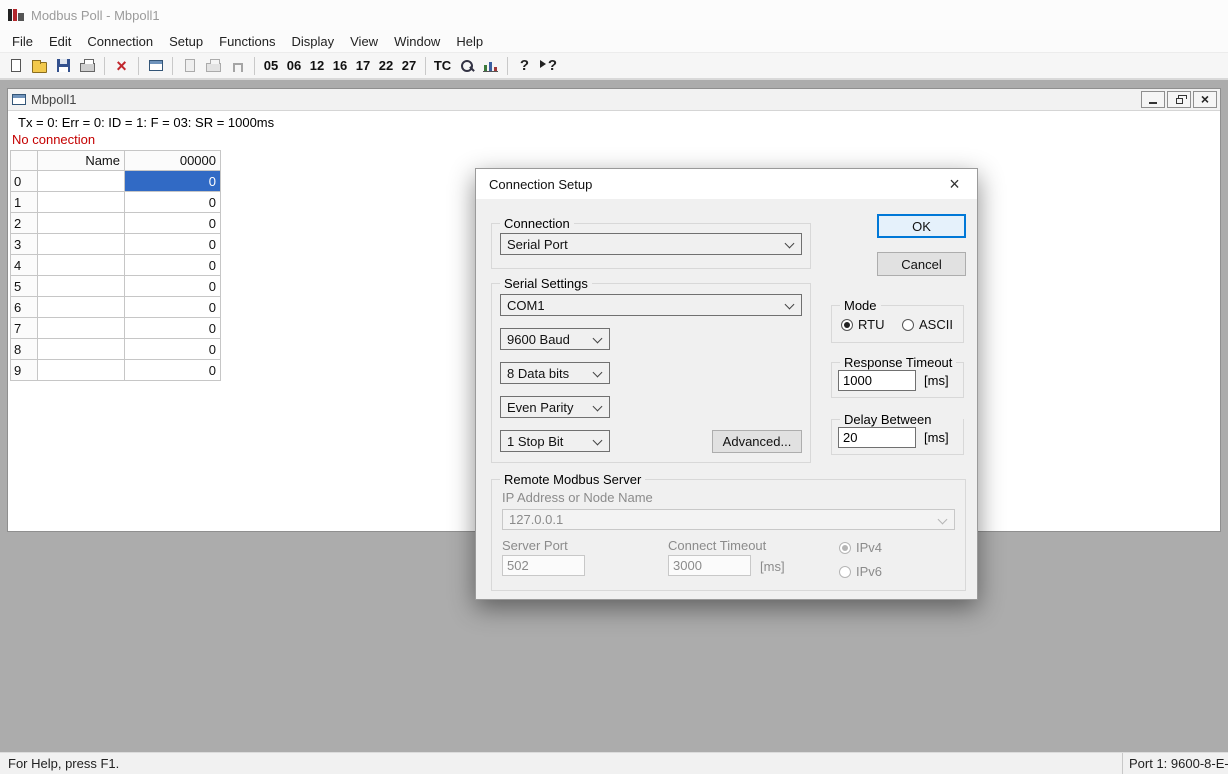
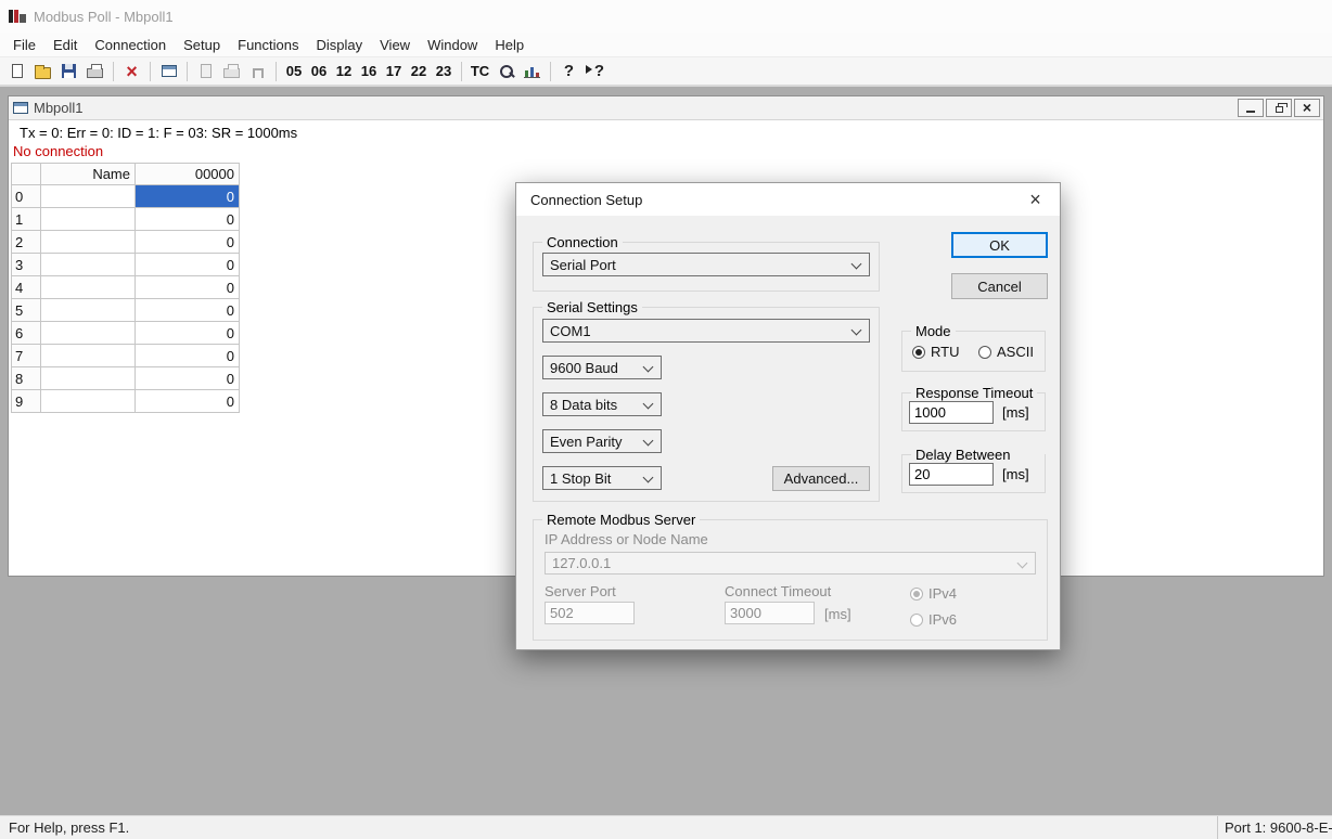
  Modbus Poll - Mbpoll1
  File
  Edit
  Connection
  Setup
  Functions
  Display
  View
  Window
  Help
  05
  06
  12
  16
  17
  22
- 27
+ 23
  TC
  Mbpoll1
  Tx = 0: Err = 0: ID = 1: F = 03: SR = 1000ms
  No connection
  	Name	00000
  0		0
  1		0
  2		0
  3		0
  4		0
  5		0
  6		0
  7		0
  8		0
  9		0
  Connection Setup
  Connection
  Serial Port
  OK
  Cancel
  Serial Settings
  COM1
  9600 Baud
  8 Data bits
  Even Parity
  1 Stop Bit
  Advanced...
  Mode
  RTU
  ASCII
  Response Timeout
  1000
  [ms]
  Delay Between
  20
  [ms]
  Remote Modbus Server
  IP Address or Node Name
  127.0.0.1
  Server Port
  502
  Connect Timeout
  3000
  [ms]
  IPv4
  IPv6
  For Help, press F1.
  Port 1: 9600-8-E-
